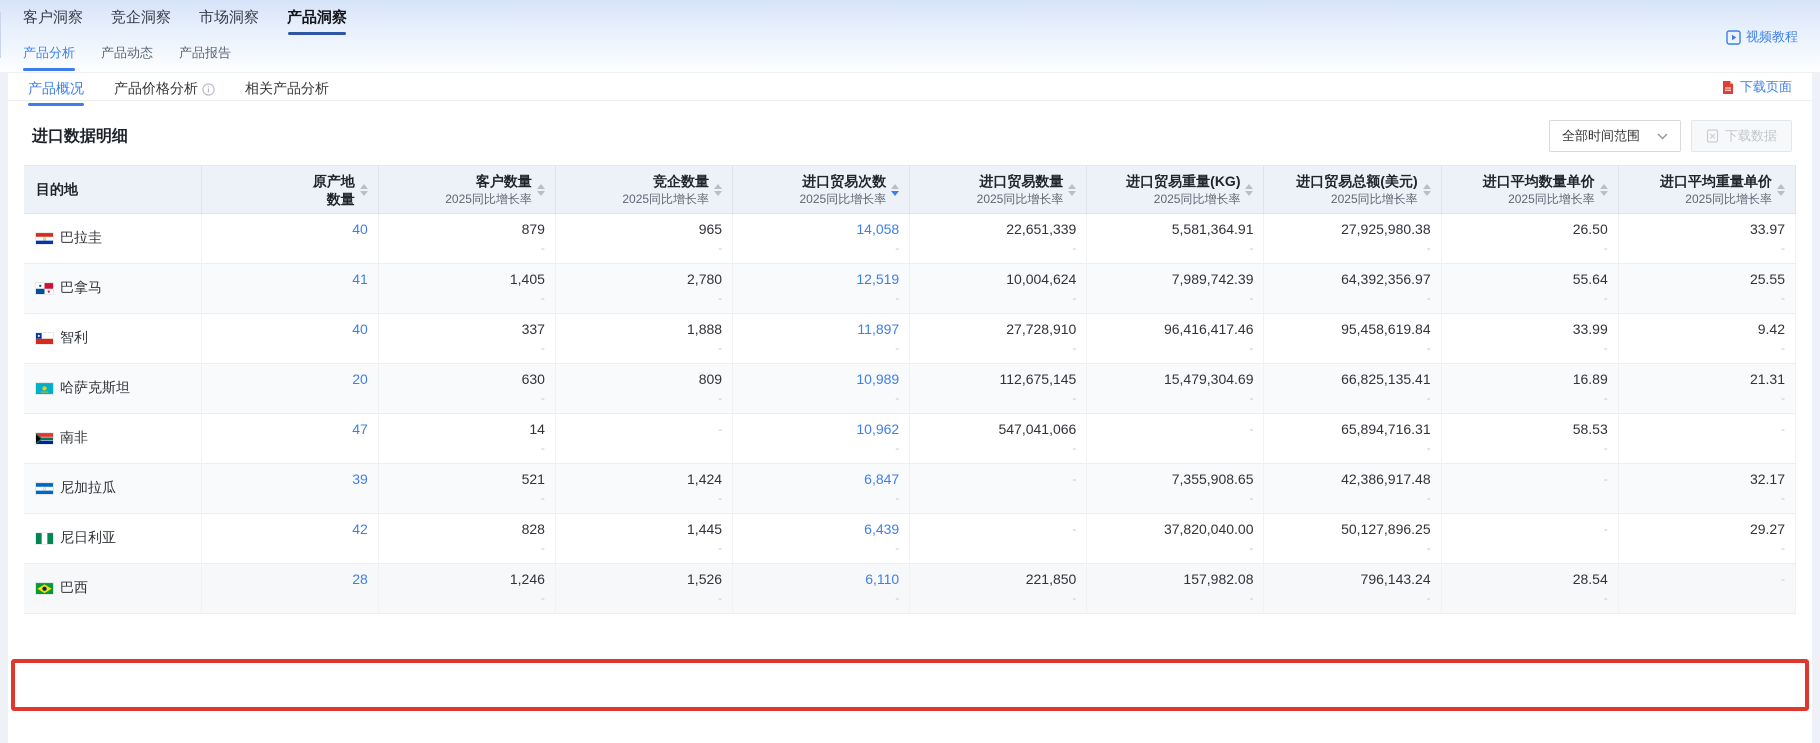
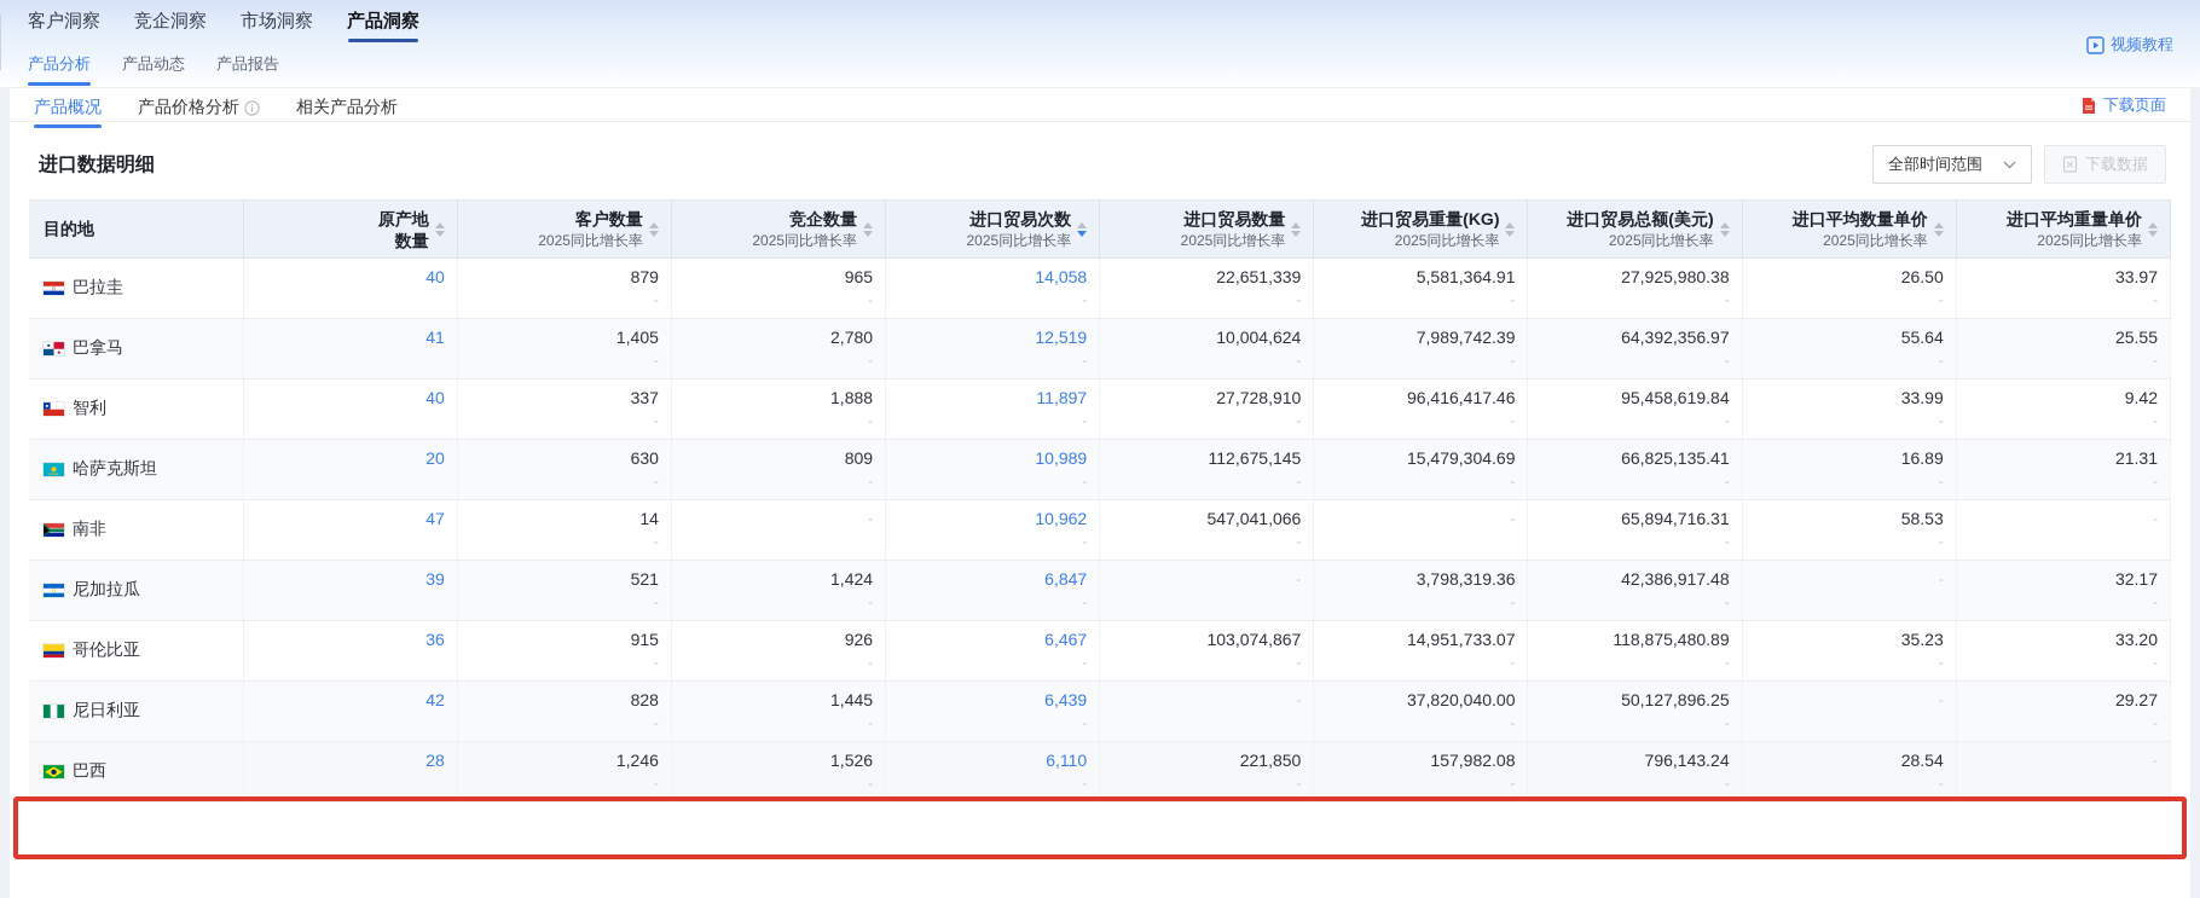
  客户洞察
  竞企洞察
  市场洞察
  产品洞察
  产品分析
  产品动态
  产品报告
  视频教程
  产品概况
  产品价格分析
  相关产品分析
  下载页面
  进口数据明细
  全部时间范围
  下载数据
  目的地	原产地数量	客户数量2025同比增长率	竞企数量2025同比增长率	进口贸易次数2025同比增长率	进口贸易数量2025同比增长率	进口贸易重量(KG)2025同比增长率	进口贸易总额(美元)2025同比增长率	进口平均数量单价2025同比增长率	进口平均重量单价2025同比增长率
  巴拉圭	40	879-	965-	14,058-	22,651,339-	5,581,364.91-	27,925,980.38-	26.50-	33.97-
  巴拿马	41	1,405-	2,780-	12,519-	10,004,624-	7,989,742.39-	64,392,356.97-	55.64-	25.55-
  智利	40	337-	1,888-	11,897-	27,728,910-	96,416,417.46-	95,458,619.84-	33.99-	9.42-
  哈萨克斯坦	20	630-	809-	10,989-	112,675,145-	15,479,304.69-	66,825,135.41-	16.89-	21.31-
  南非	47	14-	-	10,962-	547,041,066-	-	65,894,716.31-	58.53-	-
- 尼加拉瓜	39	521-	1,424-	6,847-	-	7,355,908.65-	42,386,917.48-	-	32.17-
+ 尼加拉瓜	39	521-	1,424-	6,847-	-	3,798,319.36-	42,386,917.48-	-	32.17-
+ 哥伦比亚	36	915-	926-	6,467-	103,074,867-	14,951,733.07-	118,875,480.89-	35.23-	33.20-
  尼日利亚	42	828-	1,445-	6,439-	-	37,820,040.00-	50,127,896.25-	-	29.27-
  巴西	28	1,246-	1,526-	6,110-	221,850-	157,982.08-	796,143.24-	28.54-	-
